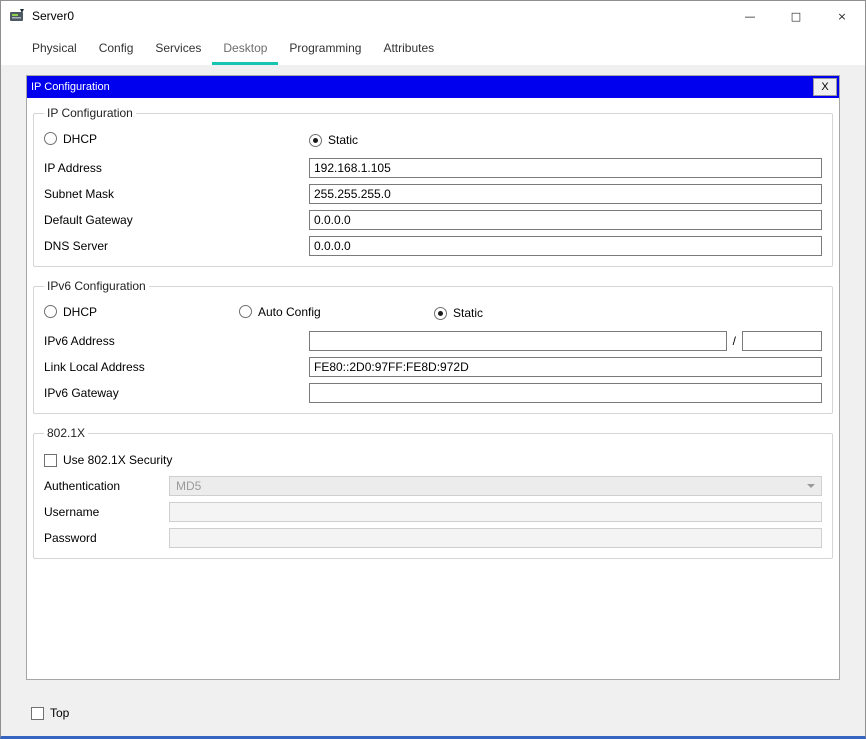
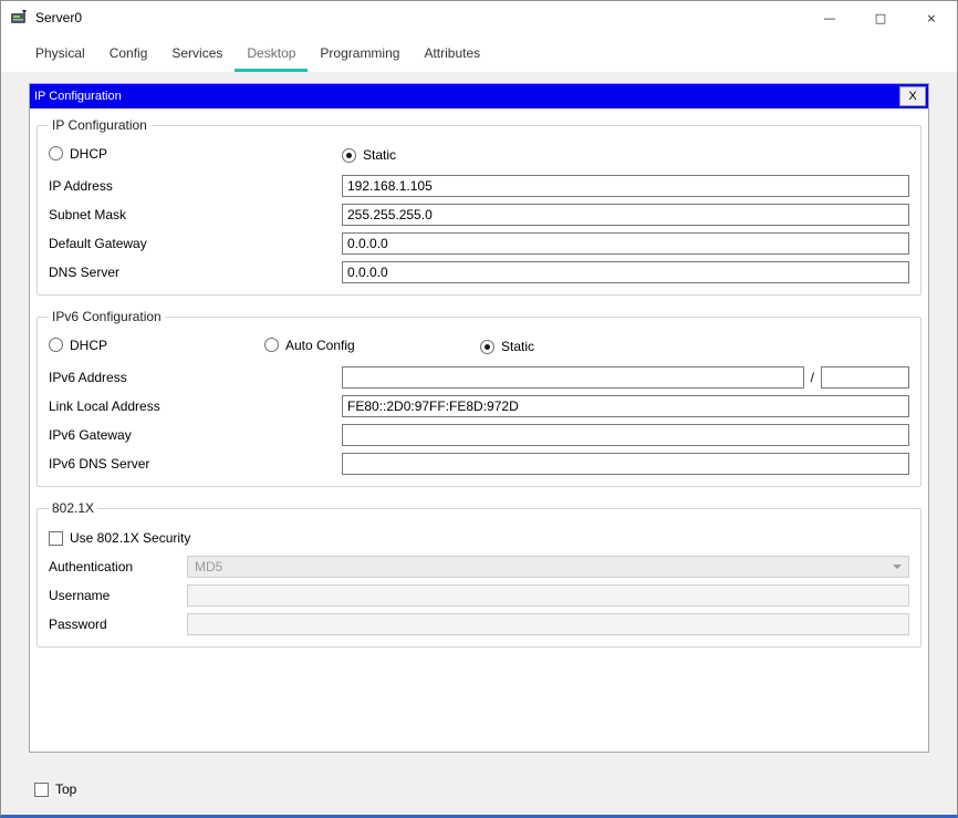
  Server0
  —
  □
  ×
  Physical
  Config
  Services
  Desktop
  Programming
  Attributes
  IP Configuration
  X
  IP Configuration
  DHCP
  Static
  IP Address
  192.168.1.105
  Subnet Mask
  255.255.255.0
  Default Gateway
  0.0.0.0
  DNS Server
  0.0.0.0
  IPv6 Configuration
  DHCP
  Auto Config
  Static
  IPv6 Address
  /
  Link Local Address
  FE80::2D0:97FF:FE8D:972D
  IPv6 Gateway
+ IPv6 DNS Server
  802.1X
  Use 802.1X Security
  Authentication
  MD5
  Username
  Password
  Top
